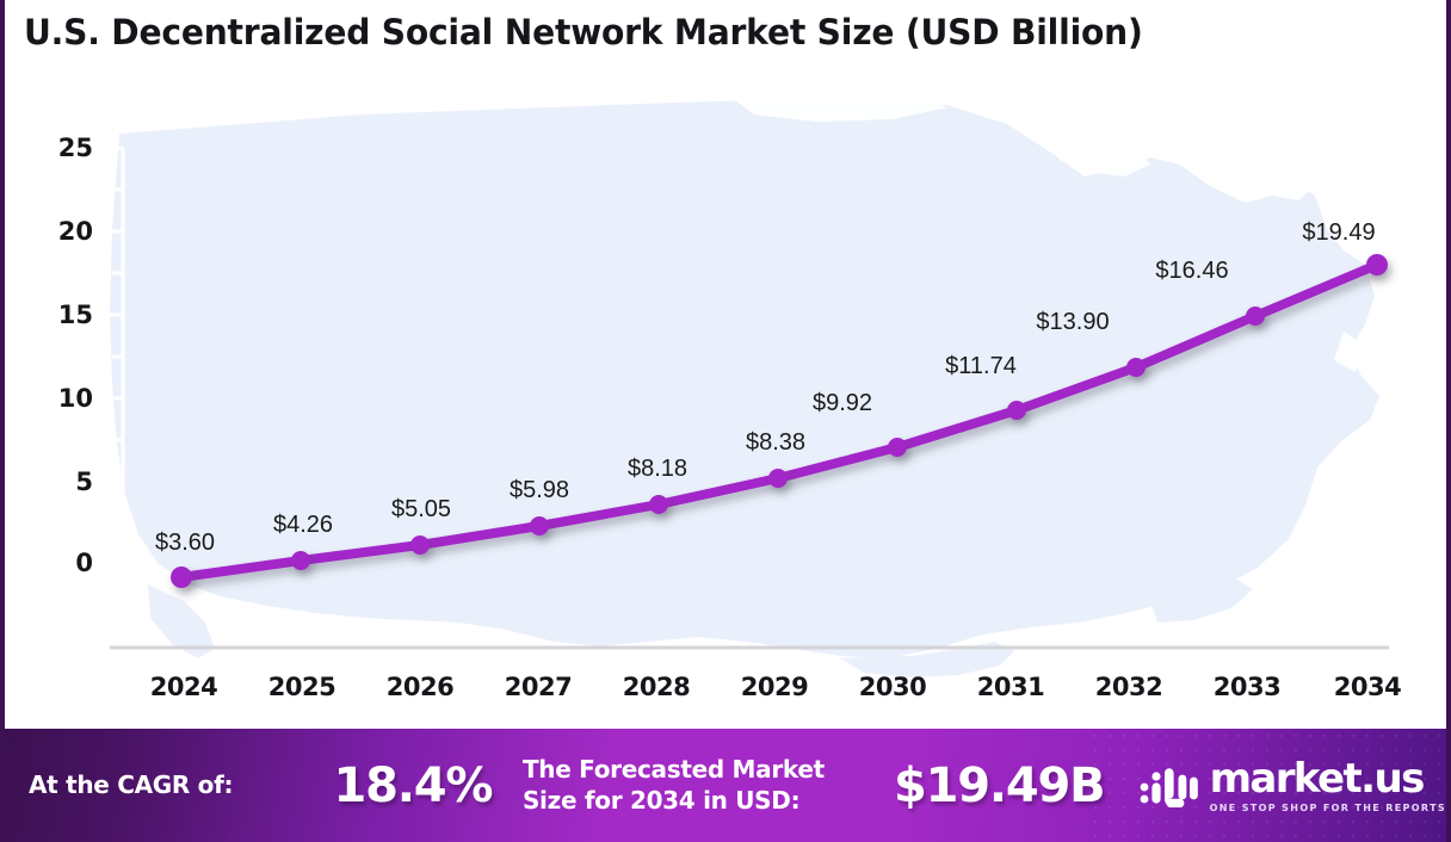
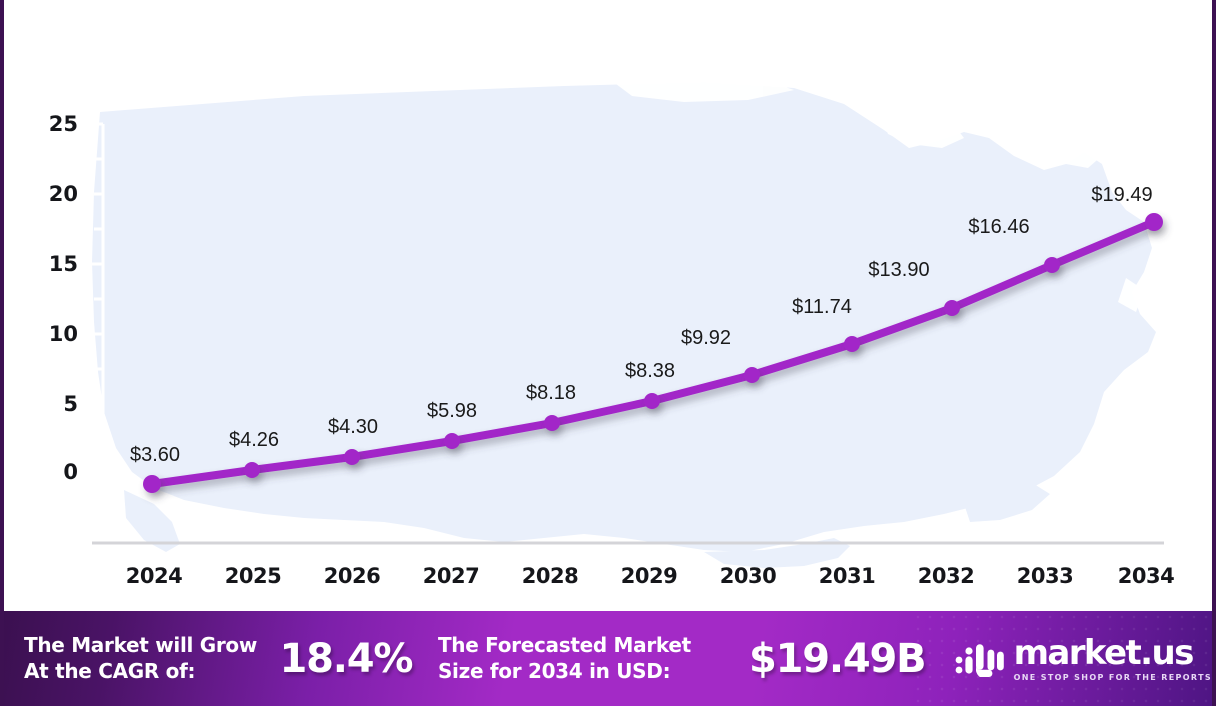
- U.S. Decentralized Social Network Market Size (USD Billion)
  0
  5
  10
  15
  20
  25
  2024
  2025
  2026
  2027
  2028
  2029
  2030
  2031
  2032
  2033
  2034
  $3.60
  $4.26
- $5.05
+ $4.30
  $5.98
  $8.18
  $8.38
  $9.92
  $11.74
  $13.90
  $16.46
  $19.49
+ The Market will Grow
  At the CAGR of:
  18.4%
  The Forecasted Market
  Size for 2034 in USD:
  $19.49B
  market.us
  ONE STOP SHOP FOR THE REPORTS
